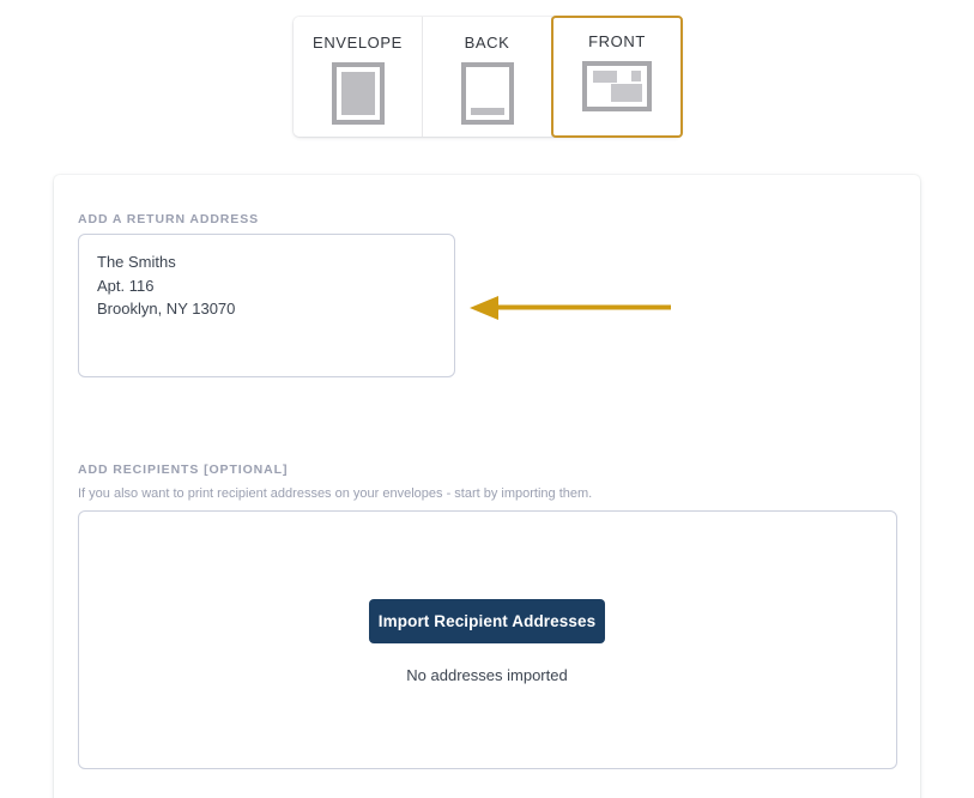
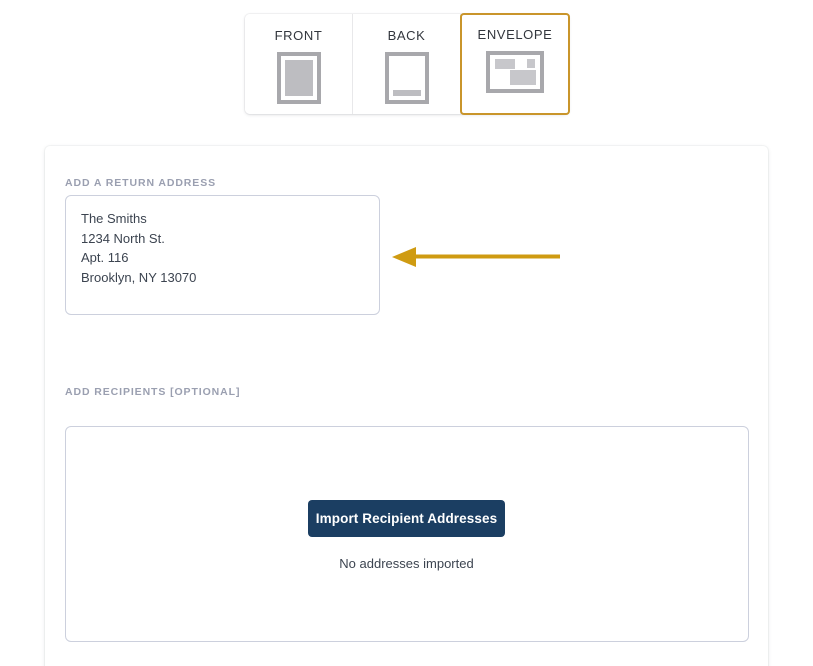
- ENVELOPE
+ FRONT
  BACK
- FRONT
+ ENVELOPE
  ADD A RETURN ADDRESS
  The Smiths
+ 1234 North St.
  Apt. 116
  Brooklyn, NY 13070
  ADD RECIPIENTS [OPTIONAL]
- If you also want to print recipient addresses on your envelopes - start by importing them.
  Import Recipient Addresses
  No addresses imported
